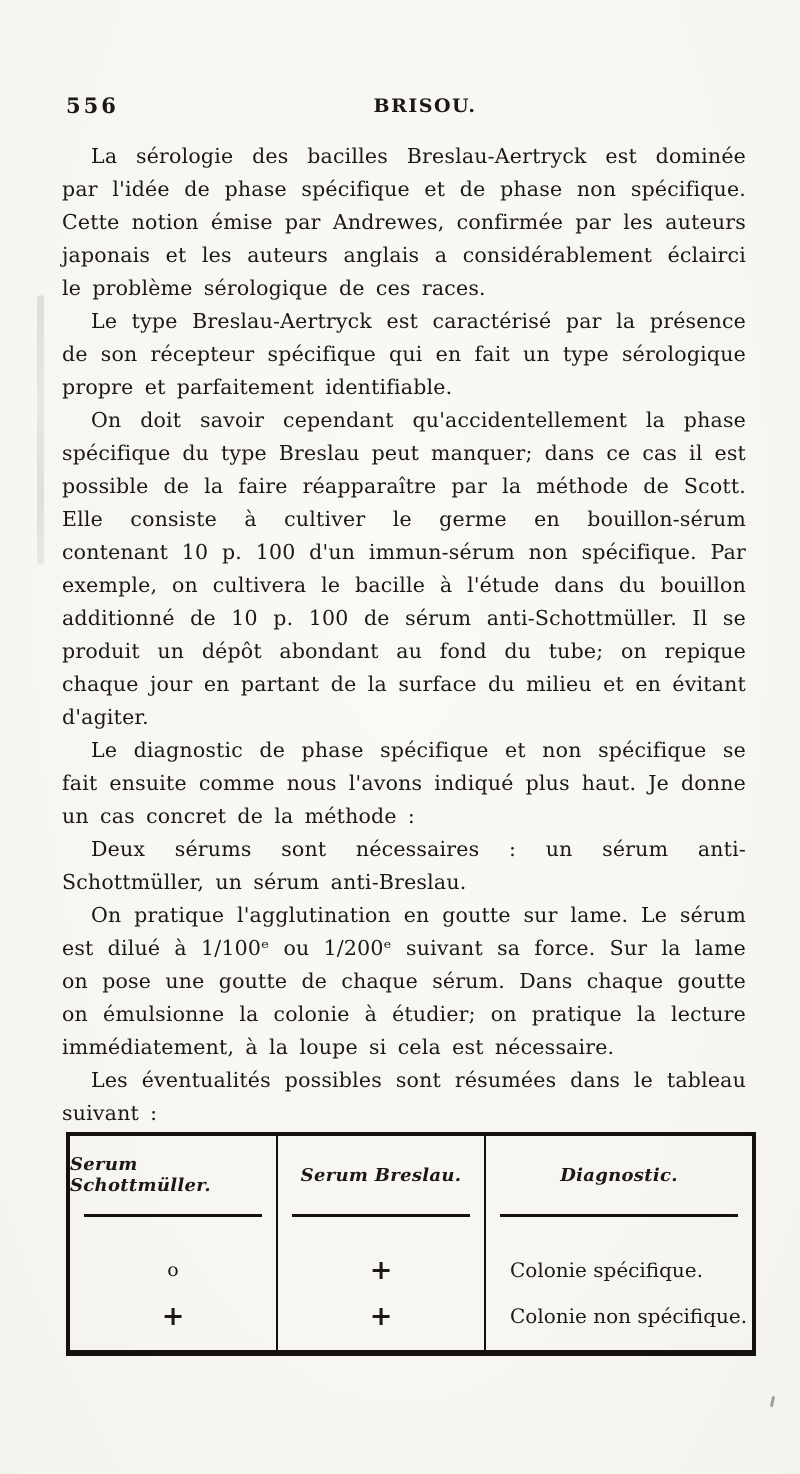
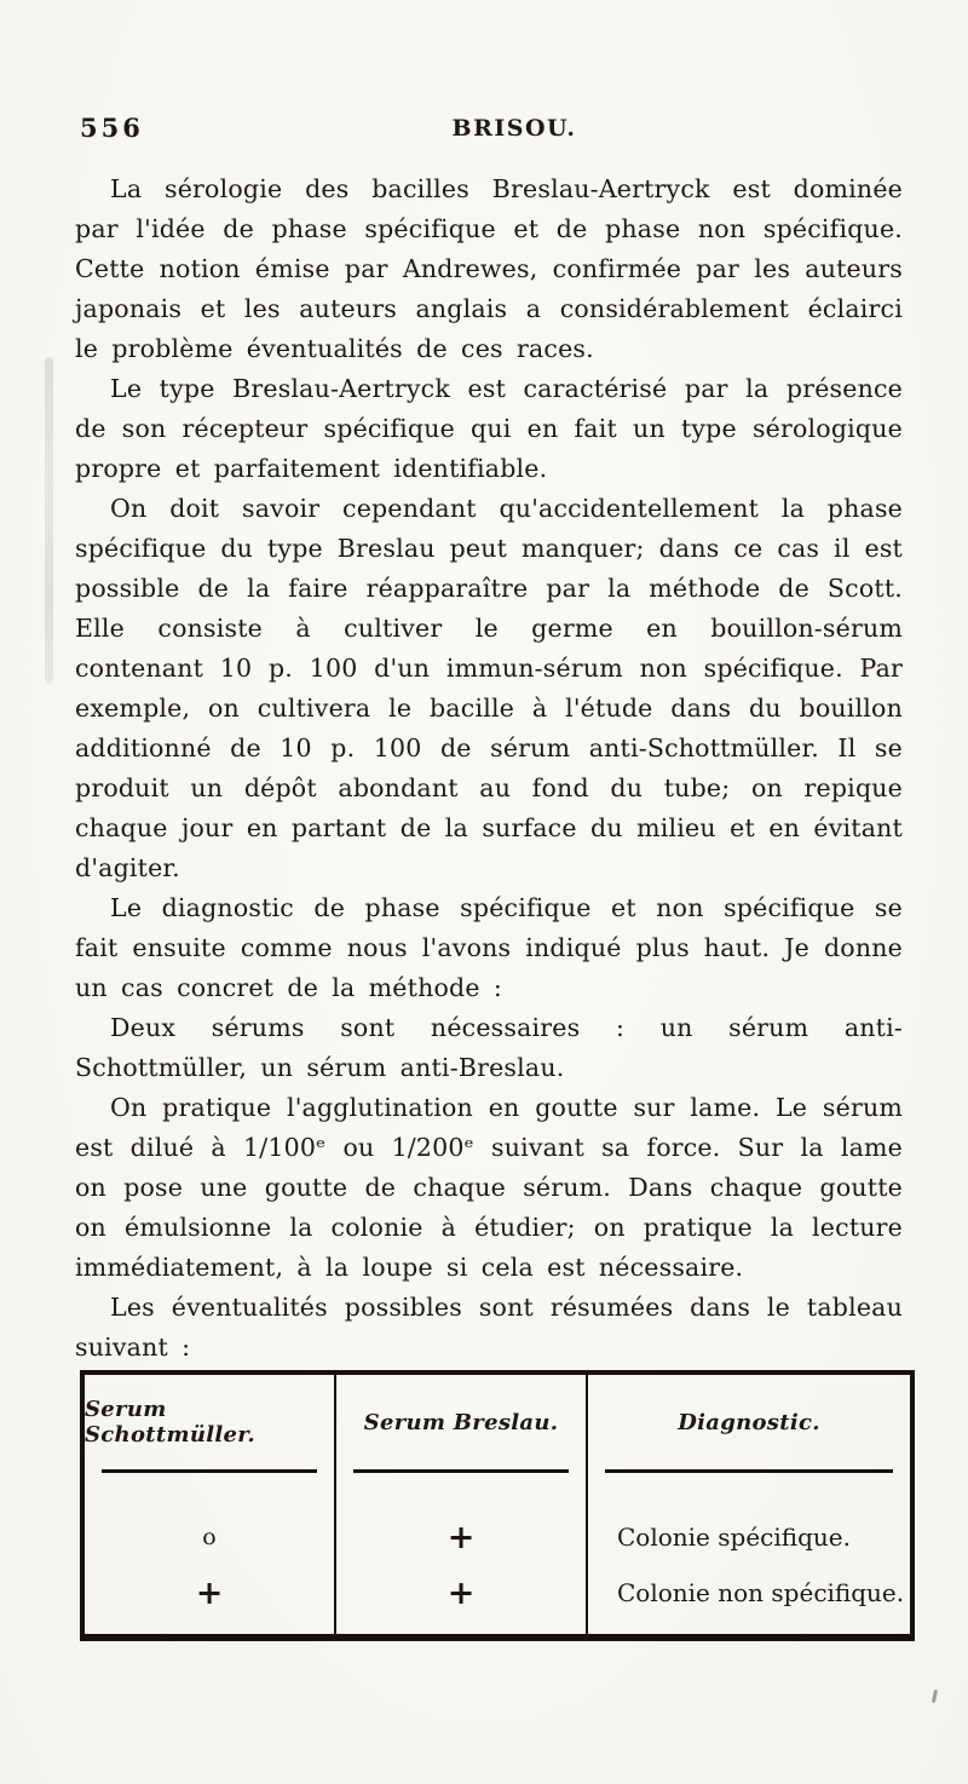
  556
  BRISOU.
- La sérologie des bacilles Breslau-Aertryck est dominée par l'idée de phase spécifique et de phase non spécifique. Cette notion émise par Andrewes, confirmée par les auteurs japonais et les auteurs anglais a considérablement éclairci le problème sérologique de ces races.
+ La sérologie des bacilles Breslau-Aertryck est dominée par l'idée de phase spécifique et de phase non spécifique. Cette notion émise par Andrewes, confirmée par les auteurs japonais et les auteurs anglais a considérablement éclairci le problème éventualités de ces races.
  Le type Breslau-Aertryck est caractérisé par la présence de son récepteur spécifique qui en fait un type sérologique propre et parfaitement identifiable.
  On doit savoir cependant qu'accidentellement la phase spécifique du type Breslau peut manquer; dans ce cas il est possible de la faire réapparaître par la méthode de Scott. Elle consiste à cultiver le germe en bouillon-sérum contenant 10 p. 100 d'un immun-sérum non spécifique. Par exemple, on cultivera le bacille à l'étude dans du bouillon additionné de 10 p. 100 de sérum anti-Schottmüller. Il se produit un dépôt abondant au fond du tube; on repique chaque jour en partant de la surface du milieu et en évitant d'agiter.
  Le diagnostic de phase spécifique et non spécifique se fait ensuite comme nous l'avons indiqué plus haut. Je donne un cas concret de la méthode :
  Deux sérums sont nécessaires : un sérum anti-Schottmüller, un sérum anti-Breslau.
  On pratique l'agglutination en goutte sur lame. Le sérum est dilué à 1/100ᵉ ou 1/200ᵉ suivant sa force. Sur la lame on pose une goutte de chaque sérum. Dans chaque goutte on émulsionne la colonie à étudier; on pratique la lecture immédiatement, à la loupe si cela est nécessaire.
  Les éventualités possibles sont résumées dans le tableau suivant :
  Serum Schottmüller.
  o
  +
  Serum Breslau.
  +
  +
  Diagnostic.
  Colonie spécifique.
  Colonie non spécifique.
